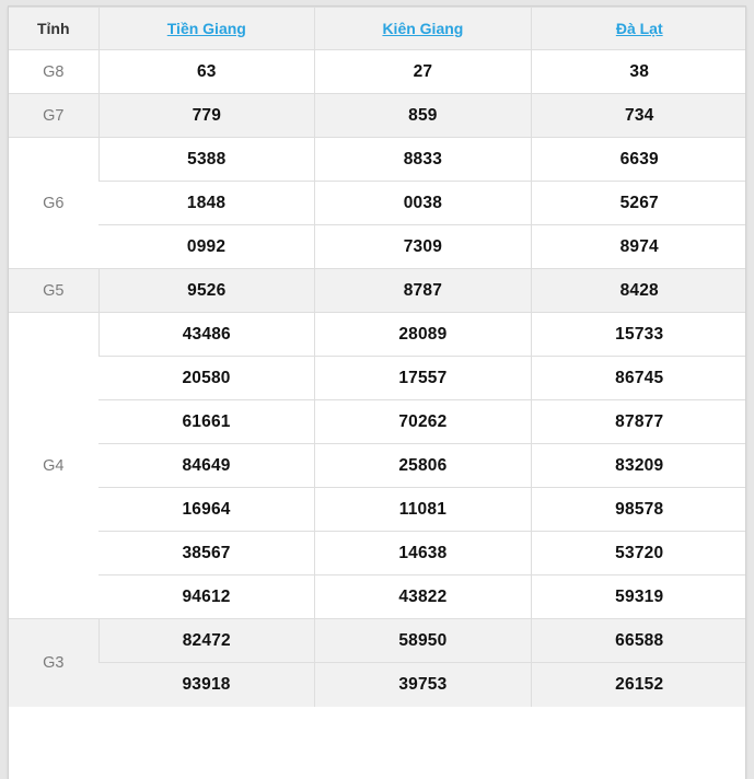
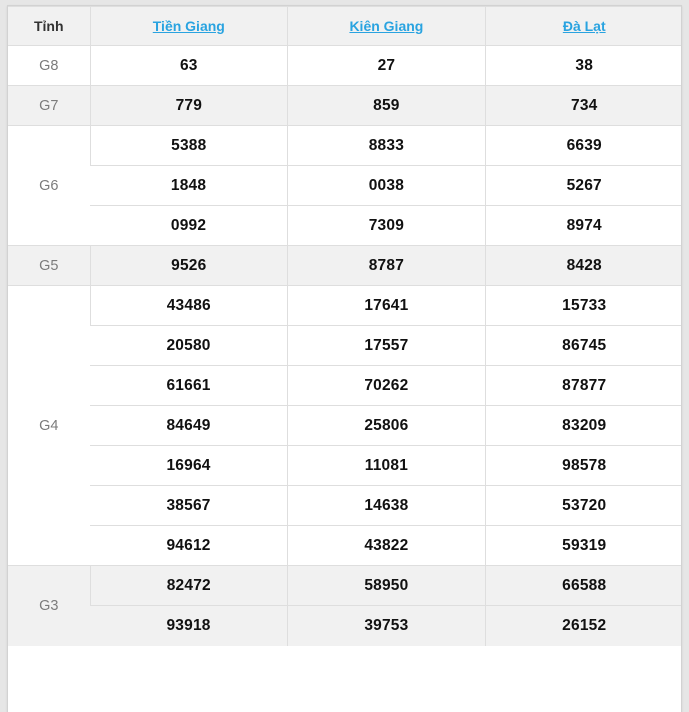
  Tỉnh	Tiền Giang	Kiên Giang	Đà Lạt
  G8	63	27	38
  G7	779	859	734
  G6	5388	8833	6639
  1848	0038	5267
  0992	7309	8974
  G5	9526	8787	8428
- G4	43486	28089	15733
+ G4	43486	17641	15733
  20580	17557	86745
  61661	70262	87877
  84649	25806	83209
  16964	11081	98578
  38567	14638	53720
  94612	43822	59319
  G3	82472	58950	66588
  93918	39753	26152
